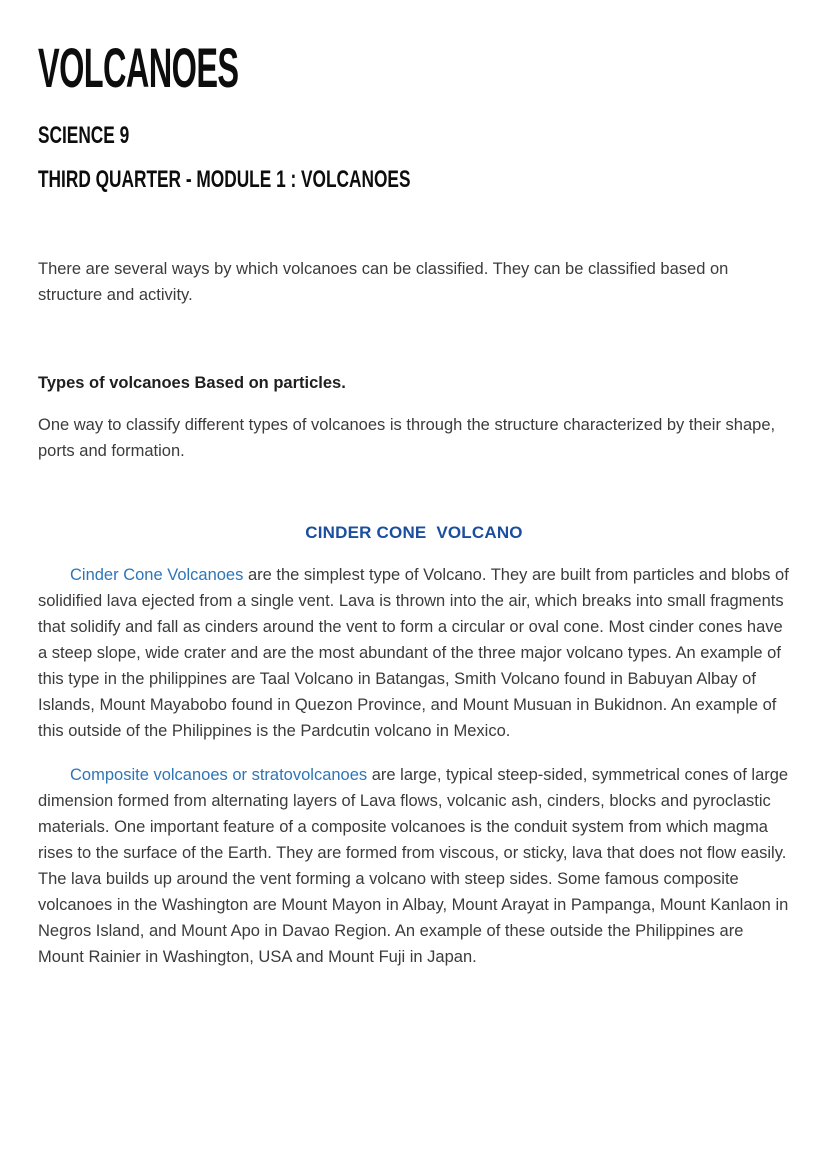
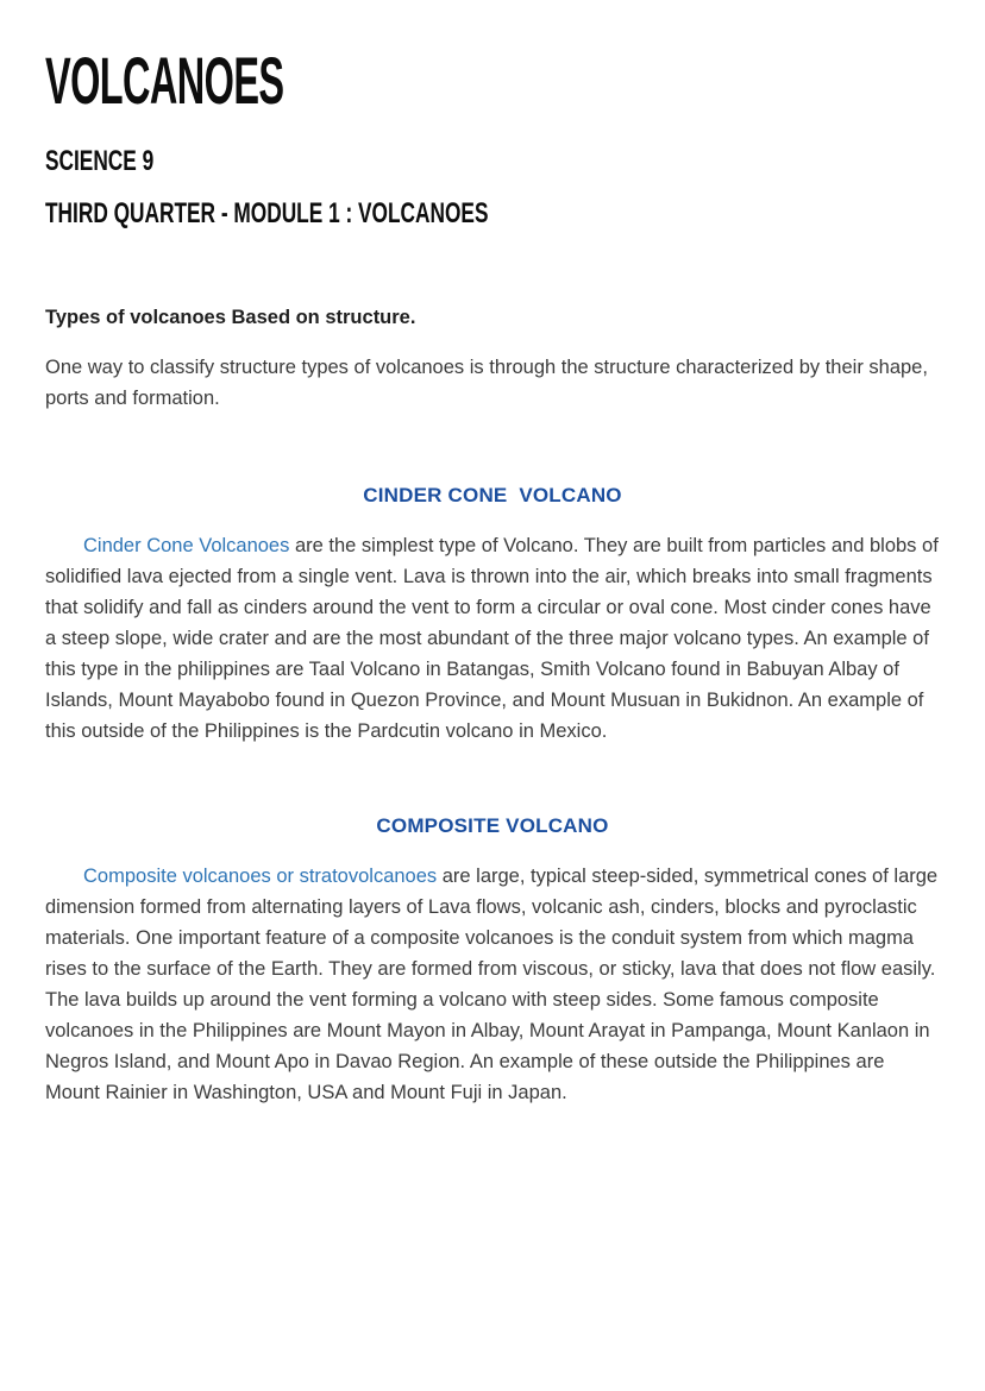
  VOLCANOES
  SCIENCE 9
  THIRD QUARTER - MODULE 1 : VOLCANOES
- There are several ways by which volcanoes can be classified. They can be classified based on structure and activity.
- Types of volcanoes Based on particles.
+ Types of volcanoes Based on structure.
- One way to classify different types of volcanoes is through the structure characterized by their shape, ports and formation.
+ One way to classify structure types of volcanoes is through the structure characterized by their shape, ports and formation.
  CINDER CONE VOLCANO
  Cinder Cone Volcanoes are the simplest type of Volcano. They are built from particles and blobs of solidified lava ejected from a single vent. Lava is thrown into the air, which breaks into small fragments that solidify and fall as cinders around the vent to form a circular or oval cone. Most cinder cones have a steep slope, wide crater and are the most abundant of the three major volcano types. An example of this type in the philippines are Taal Volcano in Batangas, Smith Volcano found in Babuyan Albay of Islands, Mount Mayabobo found in Quezon Province, and Mount Musuan in Bukidnon. An example of this outside of the Philippines is the Pardcutin volcano in Mexico.
+ COMPOSITE VOLCANO
- Composite volcanoes or stratovolcanoes are large, typical steep-sided, symmetrical cones of large dimension formed from alternating layers of Lava flows, volcanic ash, cinders, blocks and pyroclastic materials. One important feature of a composite volcanoes is the conduit system from which magma rises to the surface of the Earth. They are formed from viscous, or sticky, lava that does not flow easily. The lava builds up around the vent forming a volcano with steep sides. Some famous composite volcanoes in the Washington are Mount Mayon in Albay, Mount Arayat in Pampanga, Mount Kanlaon in Negros Island, and Mount Apo in Davao Region. An example of these outside the Philippines are Mount Rainier in Washington, USA and Mount Fuji in Japan.
+ Composite volcanoes or stratovolcanoes are large, typical steep-sided, symmetrical cones of large dimension formed from alternating layers of Lava flows, volcanic ash, cinders, blocks and pyroclastic materials. One important feature of a composite volcanoes is the conduit system from which magma rises to the surface of the Earth. They are formed from viscous, or sticky, lava that does not flow easily. The lava builds up around the vent forming a volcano with steep sides. Some famous composite volcanoes in the Philippines are Mount Mayon in Albay, Mount Arayat in Pampanga, Mount Kanlaon in Negros Island, and Mount Apo in Davao Region. An example of these outside the Philippines are Mount Rainier in Washington, USA and Mount Fuji in Japan.
